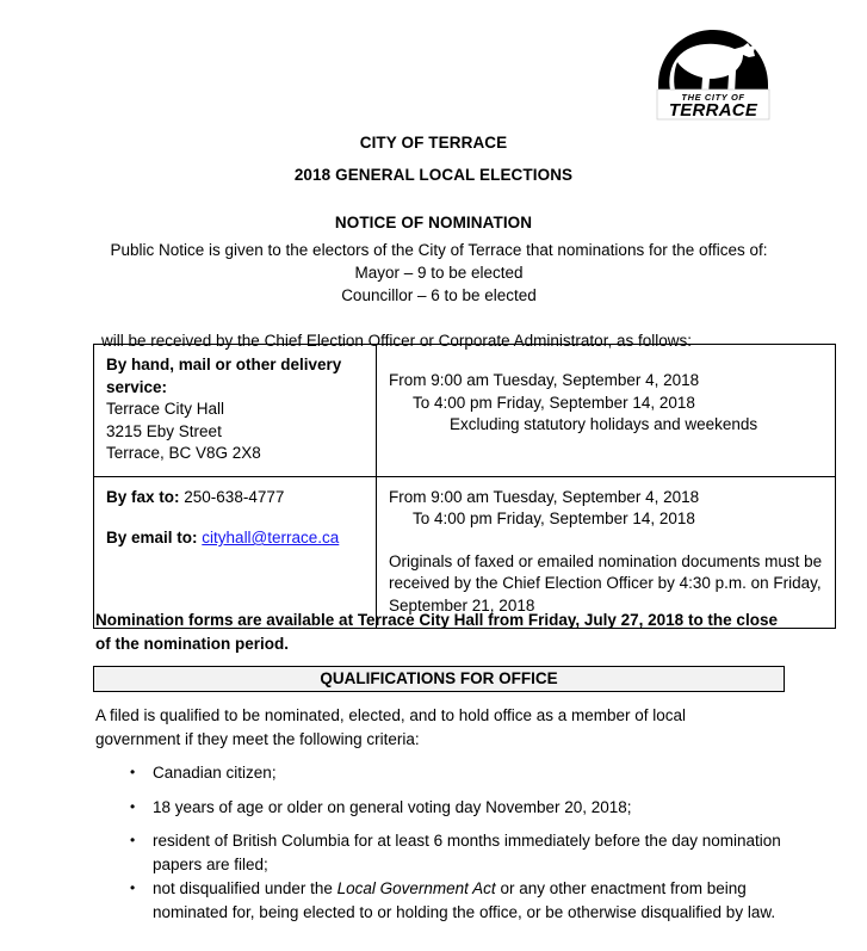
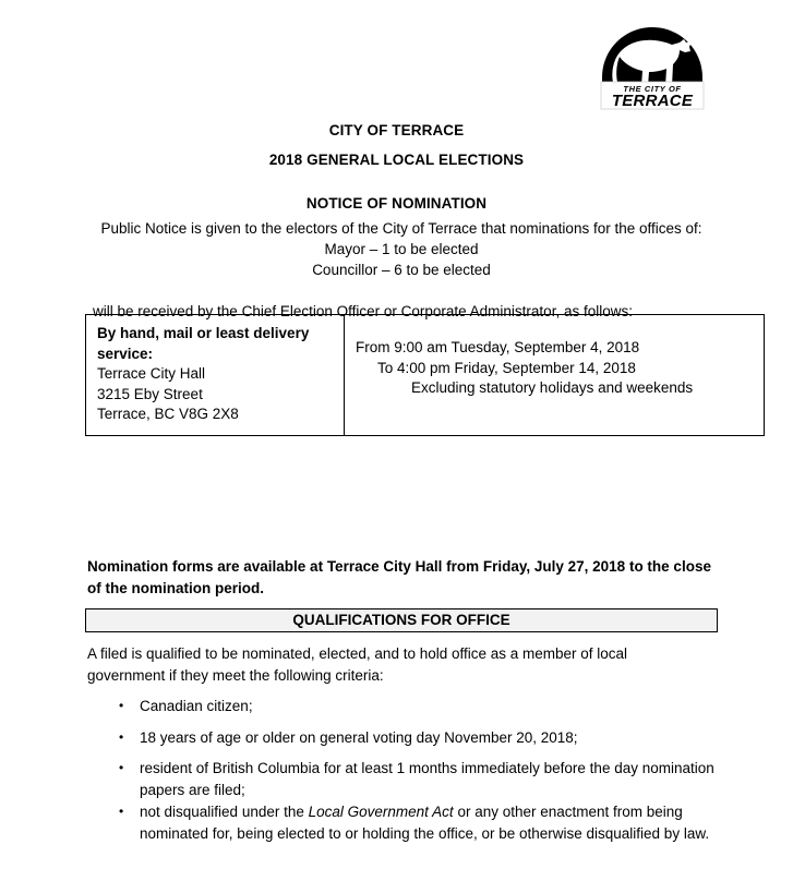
  THE CITY OF
  TERRACE
  CITY OF TERRACE
  2018 GENERAL LOCAL ELECTIONS
  NOTICE OF NOMINATION
  Public Notice is given to the electors of the City of Terrace that nominations for the offices of:
- Mayor – 9 to be elected
+ Mayor – 1 to be elected
  Councillor – 6 to be elected
  will be received by the Chief Election Officer or Corporate Administrator, as follows:
- By hand, mail or other delivery service: Terrace City Hall 3215 Eby Street Terrace, BC V8G 2X8	From 9:00 am Tuesday, September 4, 2018 To 4:00 pm Friday, September 14, 2018 Excluding statutory holidays and weekends
+ By hand, mail or least delivery service: Terrace City Hall 3215 Eby Street Terrace, BC V8G 2X8	From 9:00 am Tuesday, September 4, 2018 To 4:00 pm Friday, September 14, 2018 Excluding statutory holidays and weekends
- By fax to: 250-638-4777 By email to: cityhall@terrace.ca	From 9:00 am Tuesday, September 4, 2018 To 4:00 pm Friday, September 14, 2018 Originals of faxed or emailed nomination documents must be received by the Chief Election Officer by 4:30 p.m. on Friday, September 21, 2018
  Nomination forms are available at Terrace City Hall from Friday, July 27, 2018 to the close of the nomination period.
  QUALIFICATIONS FOR OFFICE
  A filed is qualified to be nominated, elected, and to hold office as a member of local government if they meet the following criteria:
  Canadian citizen;
  18 years of age or older on general voting day November 20, 2018;
- resident of British Columbia for at least 6 months immediately before the day nomination papers are filed;
+ resident of British Columbia for at least 1 months immediately before the day nomination papers are filed;
  not disqualified under the Local Government Act or any other enactment from being nominated for, being elected to or holding the office, or be otherwise disqualified by law.
